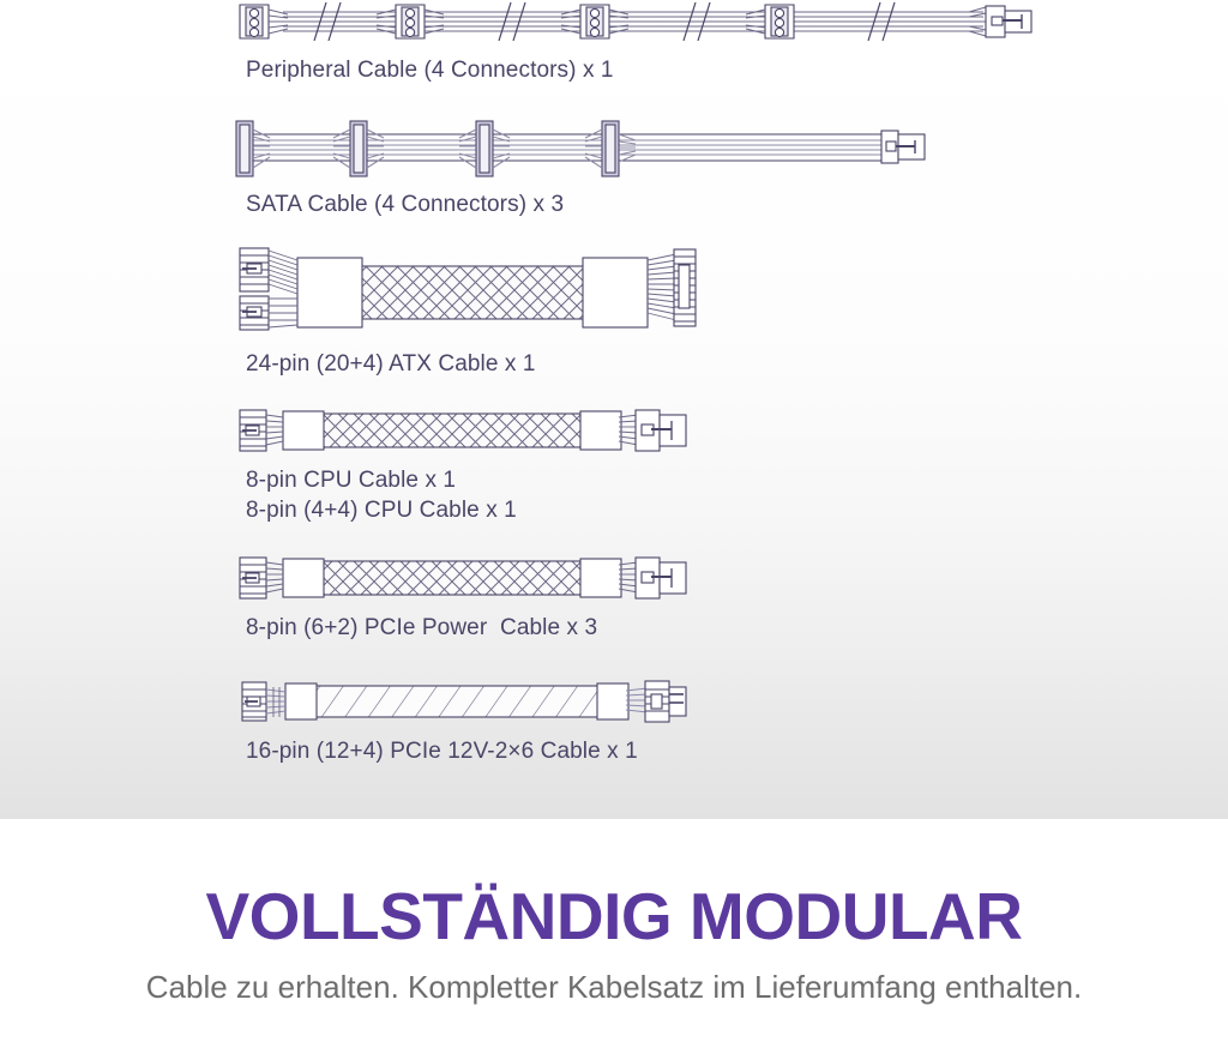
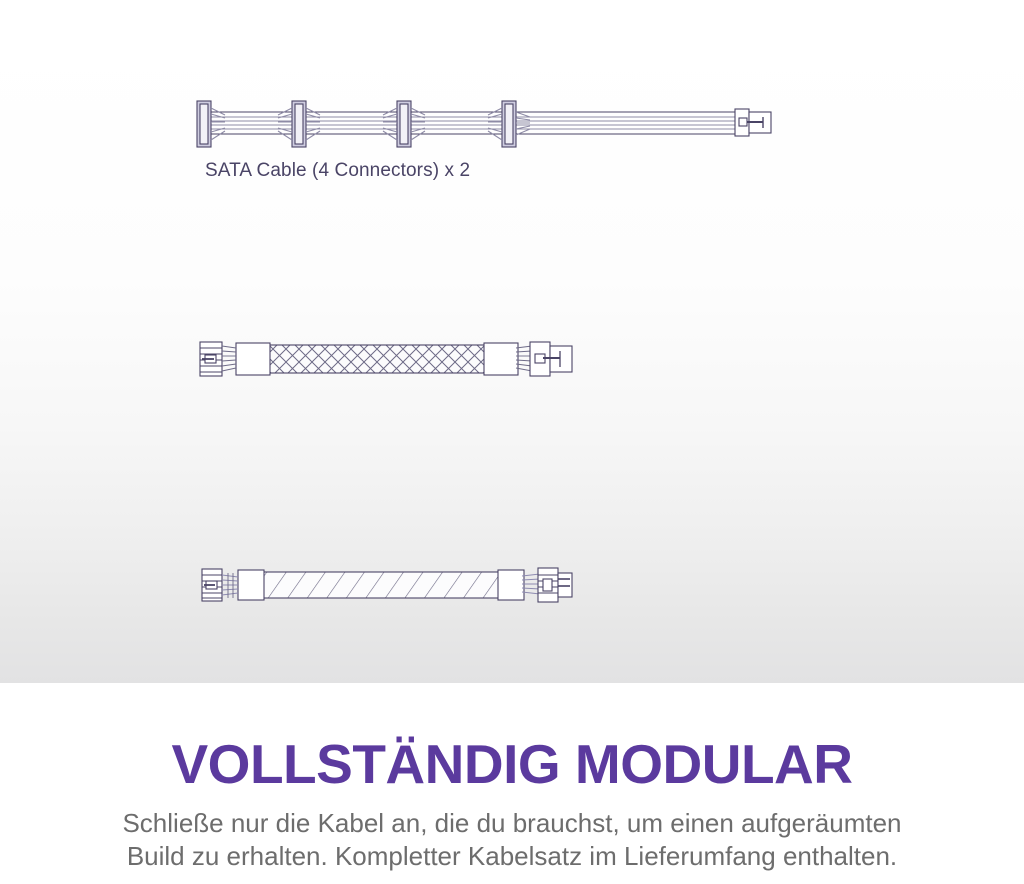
- Peripheral Cable (4 Connectors) x 1
- SATA Cable (4 Connectors) x 3
+ SATA Cable (4 Connectors) x 2
- 24-pin (20+4) ATX Cable x 1
- 8-pin CPU Cable x 1
- 8-pin (4+4) CPU Cable x 1
- 8-pin (6+2) PCIe Power Cable x 3
- 16-pin (12+4) PCIe 12V-2×6 Cable x 1
  VOLLSTÄNDIG MODULAR
+ Schließe nur die Kabel an, die du brauchst, um einen aufgeräumten
- Cable zu erhalten. Kompletter Kabelsatz im Lieferumfang enthalten.
+ Build zu erhalten. Kompletter Kabelsatz im Lieferumfang enthalten.
